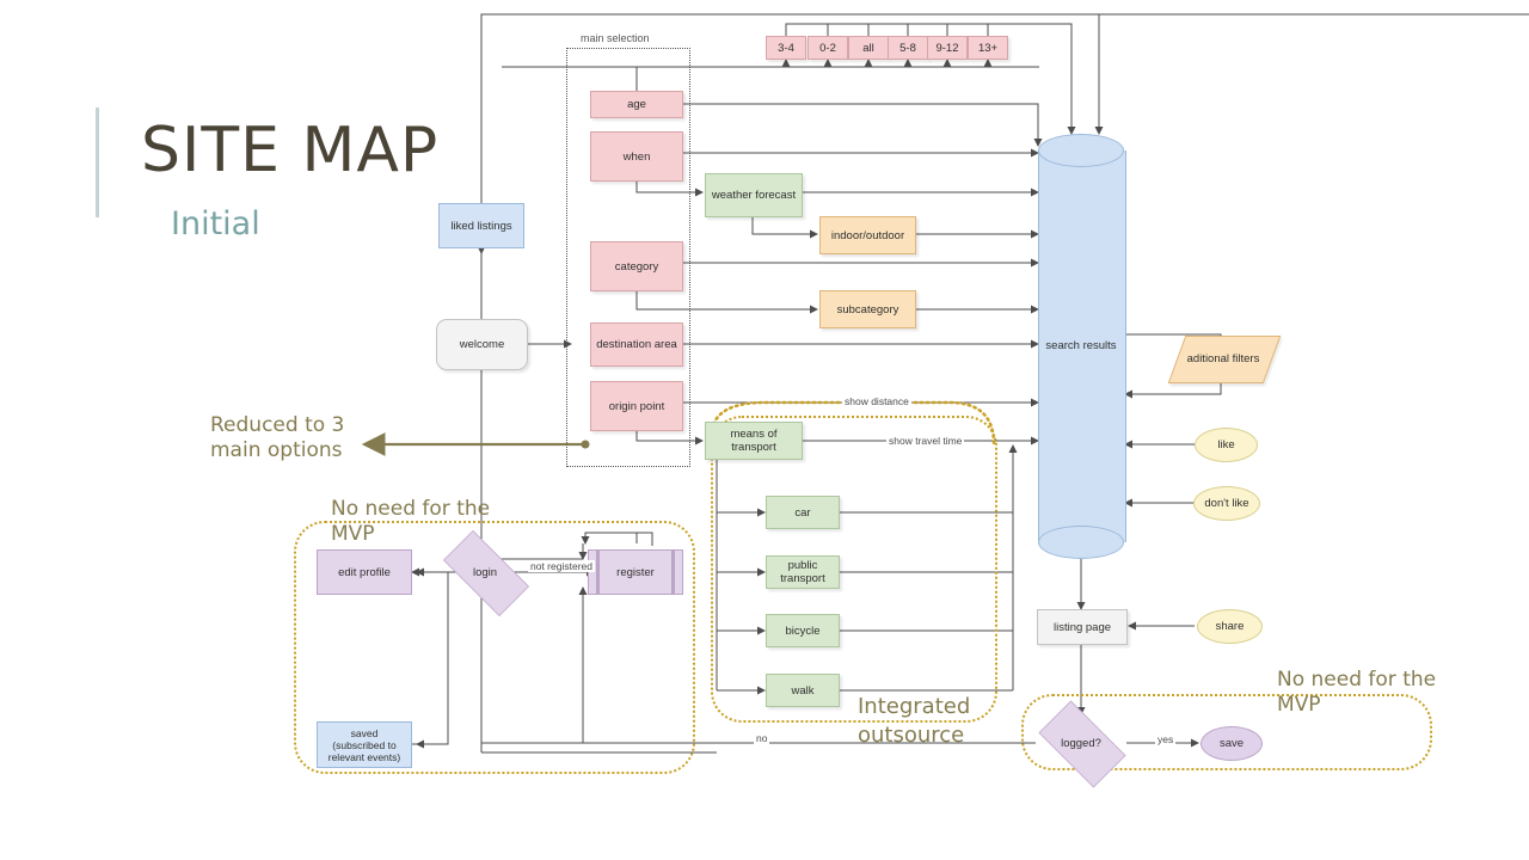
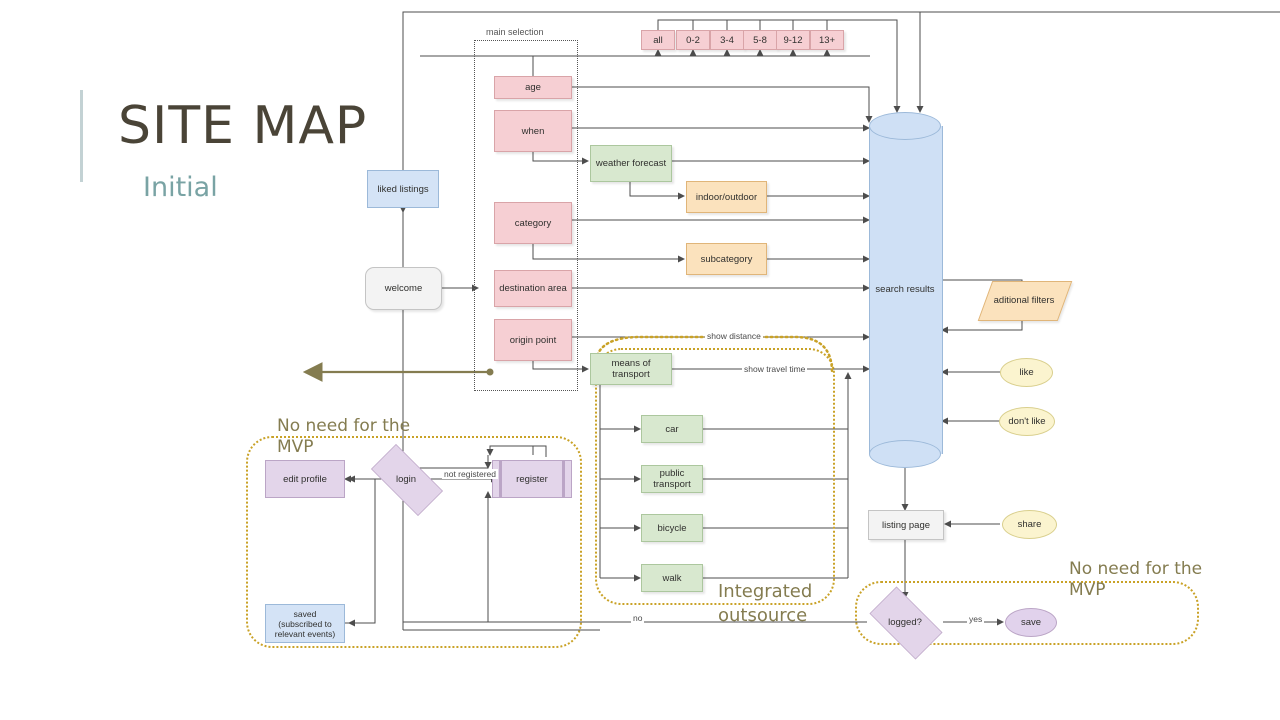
  SITE MAP
  Initial
  main selection
- Reduced to 3
- main options
  No need for the
  MVP
  Integrated
  outsource
  No need for the
  MVP
- 3-4
+ all
  0-2
- all
+ 3-4
  5-8
  9-12
  13+
  age
  when
  category
  destination area
  origin point
  weather forecast
  indoor/outdoor
  subcategory
  means of transport
  car
  public transport
  bicycle
  walk
  search results
  aditional filters
  like
  don't like
  share
  save
  welcome
  listing page
  liked listings
  saved
  (subscribed to
  relevant events)
  edit profile
  login
  register
  logged?
  show distance
  show travel time
  not registered
  yes
  no
